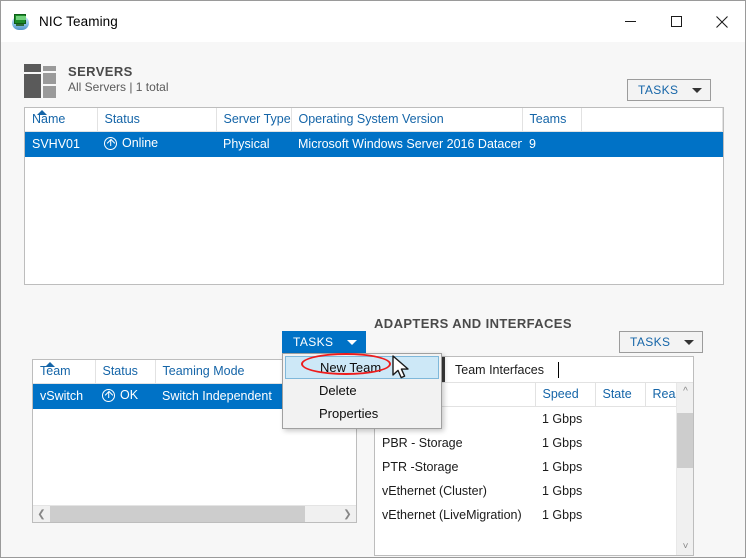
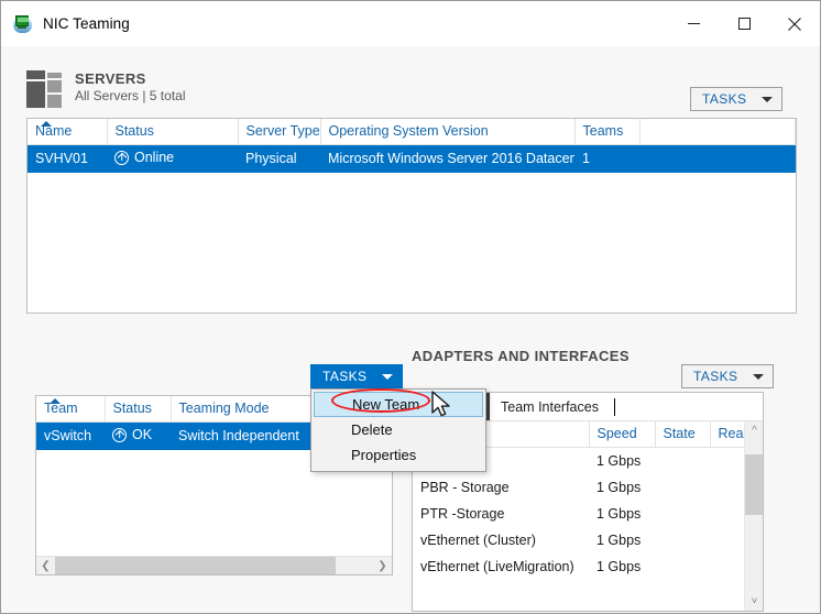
  NIC Teaming
  SERVERS
- All Servers | 1 total
+ All Servers | 5 total
  TASKS
  Name	Status	Server Type	Operating System Version	Teams
- SVHV01	Online	Physical	Microsoft Windows Server 2016 Datacen	9
+ SVHV01	Online	Physical	Microsoft Windows Server 2016 Datacen	1
  Team	Status	Teaming Mode
  vSwitch	OK	Switch Independent
  ❮
  ❯
  ADAPTERS AND INTERFACES
  TASKS
  Team Interfaces
  	Speed	State	Rea
  PBR - Storage	1 Gbps
  PTR -Storage	1 Gbps
  vEthernet (Cluster)	1 Gbps
  vEthernet (LiveMigration)	1 Gbps
  ^
  ˅
  TASKS
  New Team
  Delete
  Properties
